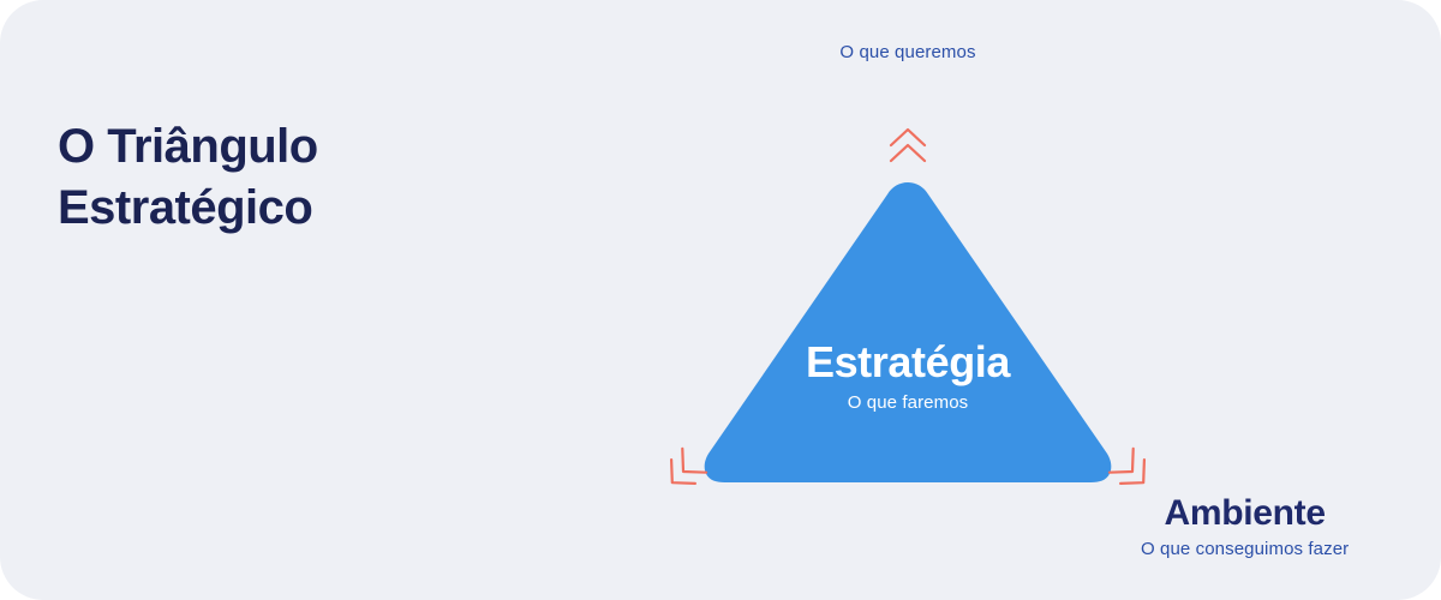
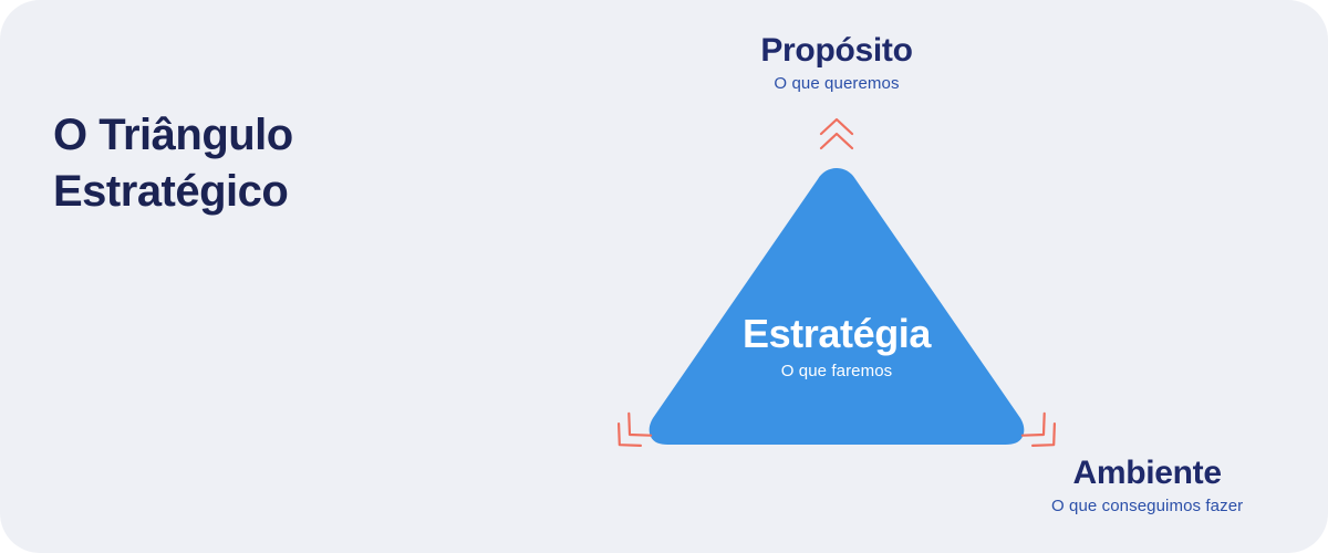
  O Triângulo
  Estratégico
+ Propósito
  O que queremos
  Ambiente
  O que conseguimos fazer
  Estratégia
  O que faremos
